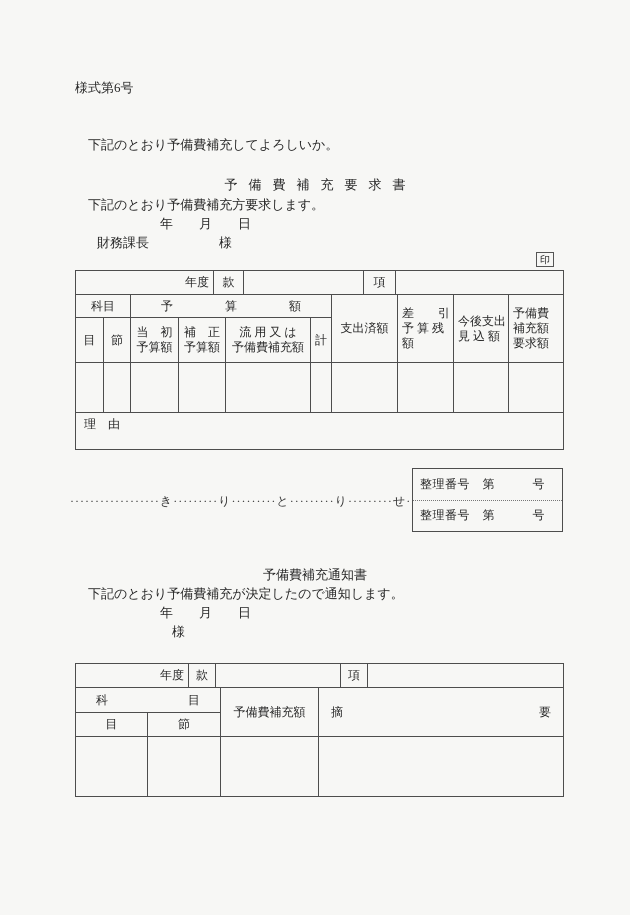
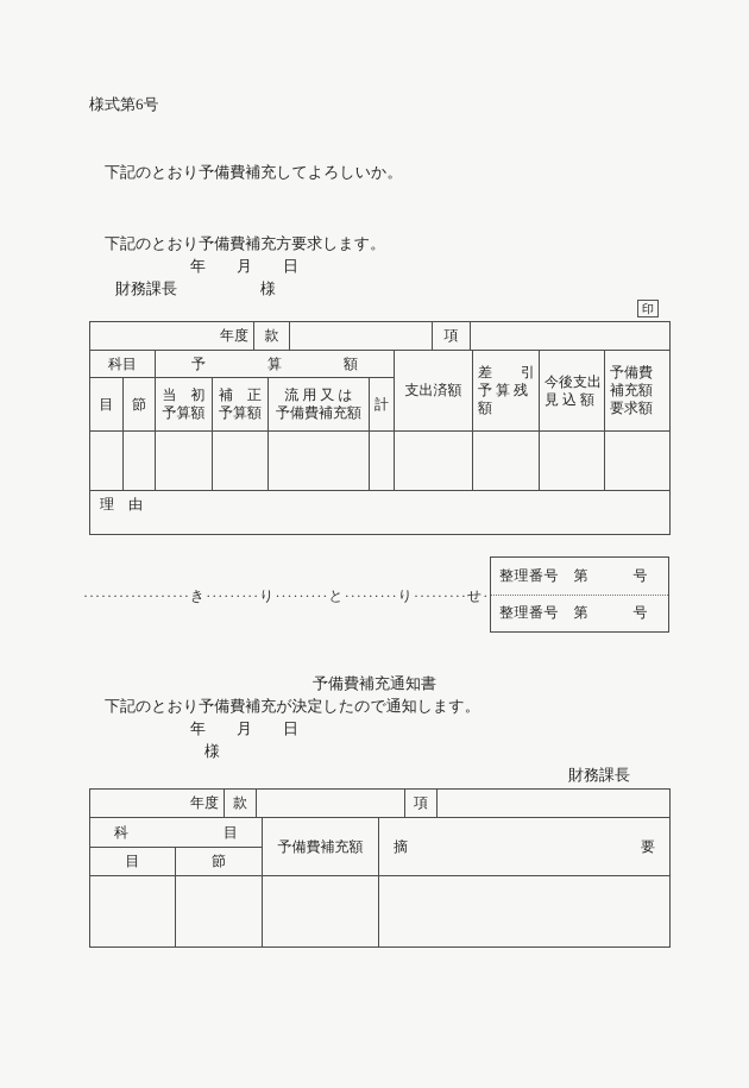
  様式第6号
  下記のとおり予備費補充してよろしいか。
- 予備費補充要求書
  下記のとおり予備費補充方要求します。
  年 月 日
  財務課長 様
  印
  年度	款		項
  科目	予算額	支出済額	差 引 予 算 残 額	今後支出 見 込 額	予備費 補充額 要求額
  目	節	当 初 予算額	補 正 予算額	流 用 又 は 予備費補充額	計
  理 由
  ··················き·········り·········と·········り·········せ·
  整理番号 第 号
  整理番号 第 号
  予備費補充通知書
  下記のとおり予備費補充が決定したので通知します。
  年 月 日
  様
+ 財務課長
  年度	款		項
  科目	予備費補充額	摘要
  目	節
